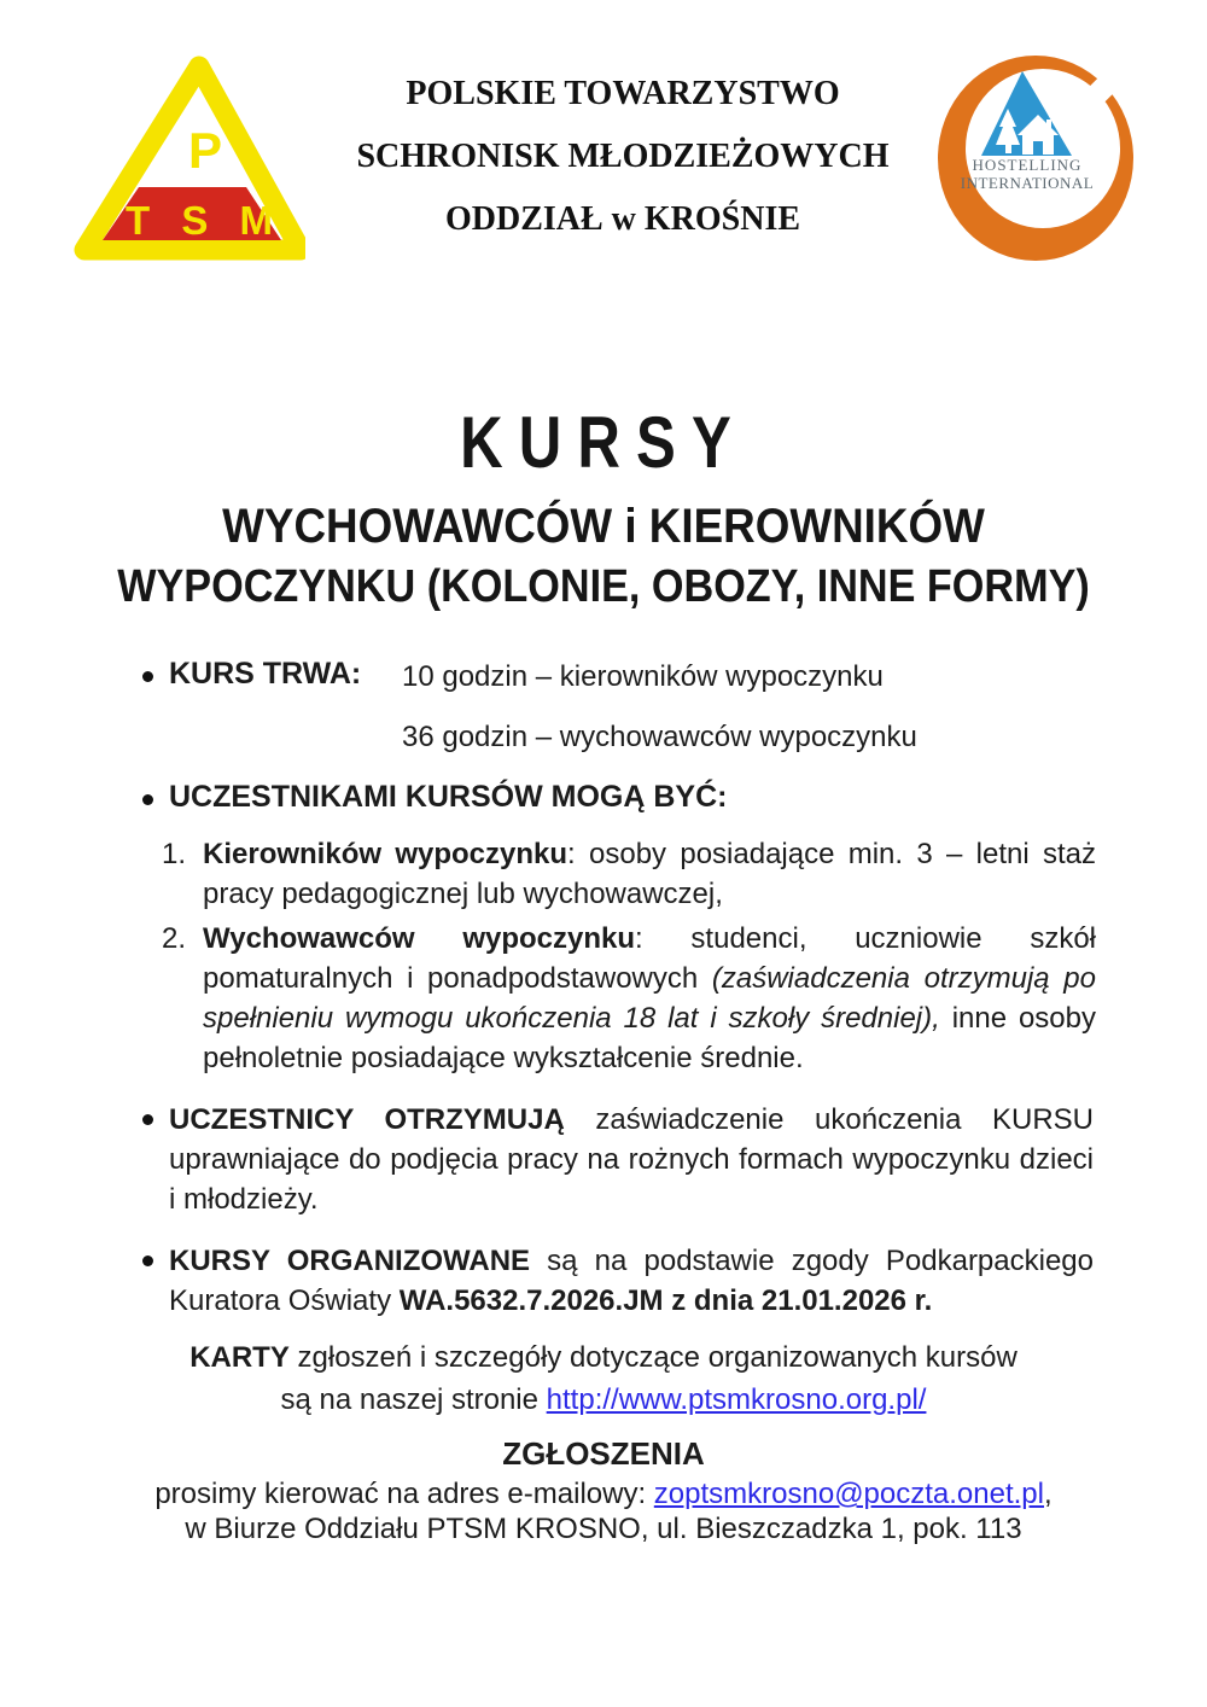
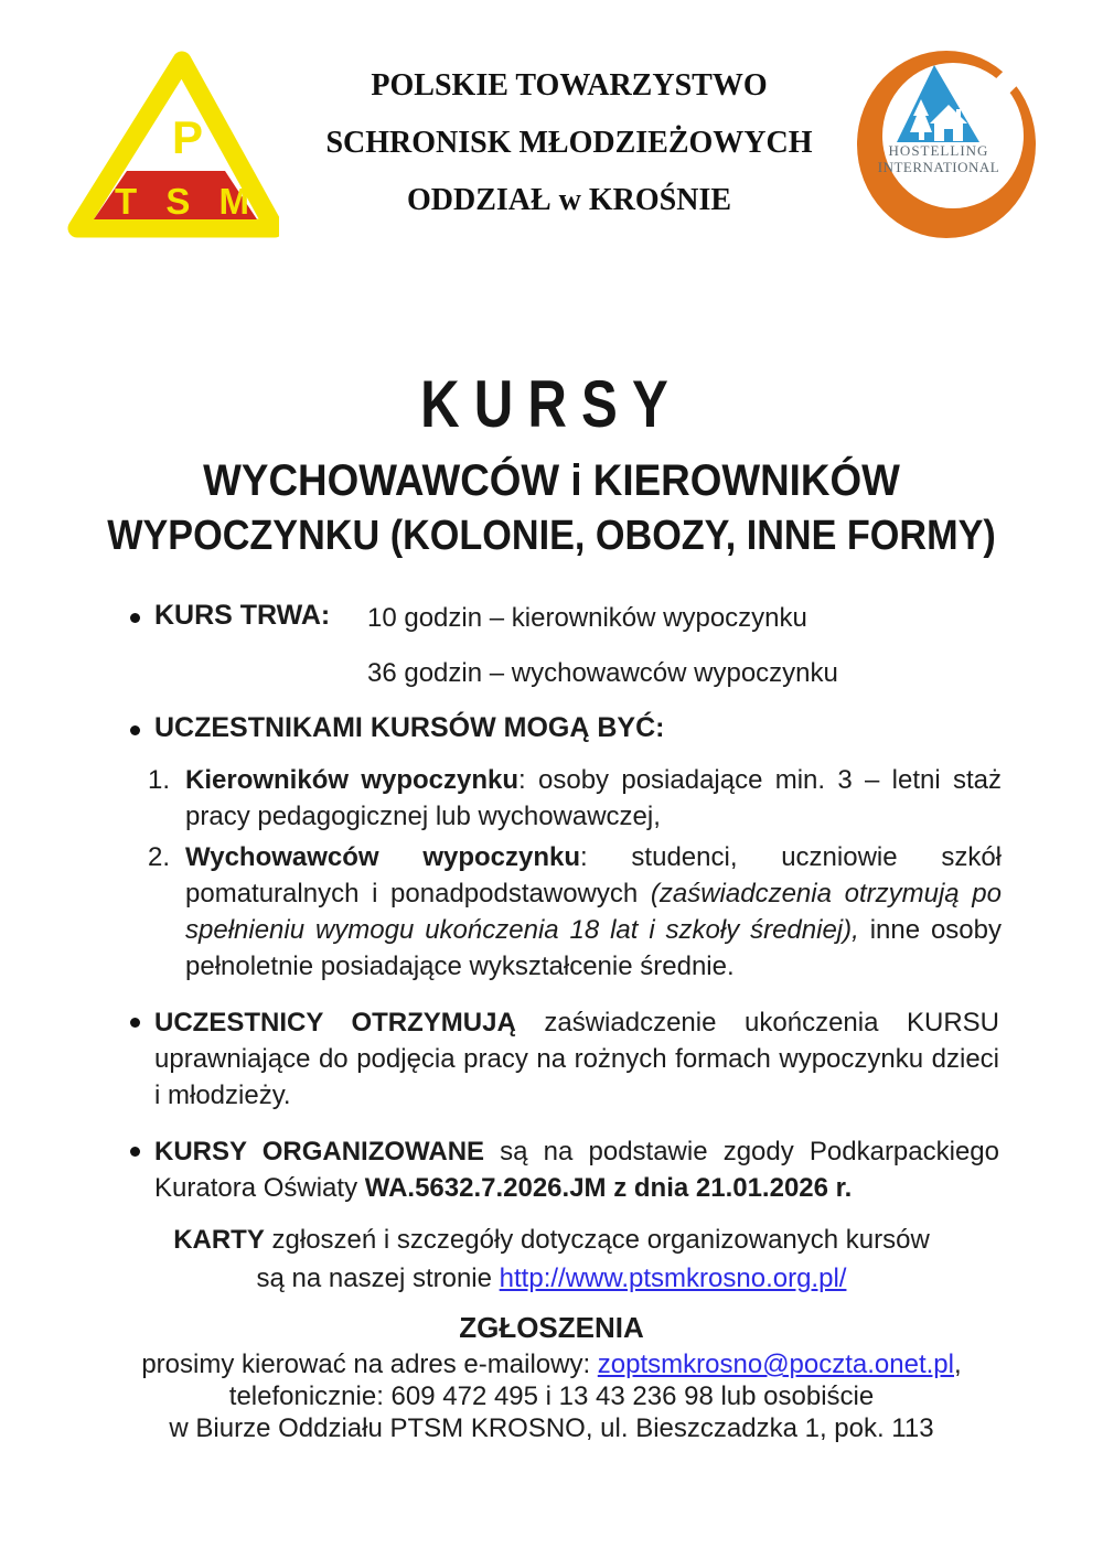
  P
  TSM
  POLSKIE TOWARZYSTWO
  SCHRONISK MŁODZIEŻOWYCH
  ODDZIAŁ w KROŚNIE
  HOSTELLING
  INTERNATIONAL
  KURSY
  WYCHOWAWCÓW i KIEROWNIKÓW
  WYPOCZYNKU (KOLONIE, OBOZY, INNE FORMY)
  KURS TRWA:
  10 godzin – kierowników wypoczynku
  36 godzin – wychowawców wypoczynku
  UCZESTNIKAMI KURSÓW MOGĄ BYĆ:
  1.
  Kierowników wypoczynku: osoby posiadające min. 3 – letni staż pracy pedagogicznej lub wychowawczej,
  2.
  Wychowawców wypoczynku: studenci, uczniowie szkół pomaturalnych i ponadpodstawowych (zaświadczenia otrzymują po spełnieniu wymogu ukończenia 18 lat i szkoły średniej), inne osoby pełnoletnie posiadające wykształcenie średnie.
  UCZESTNICY OTRZYMUJĄ zaświadczenie ukończenia KURSU uprawniające do podjęcia pracy na rożnych formach wypoczynku dzieci i młodzieży.
  KURSY ORGANIZOWANE są na podstawie zgody Podkarpackiego Kuratora Oświaty WA.5632.7.2026.JM z dnia 21.01.2026 r.
  KARTY zgłoszeń i szczegóły dotyczące organizowanych kursów są na naszej stronie http://www.ptsmkrosno.org.pl/
  ZGŁOSZENIA
  prosimy kierować na adres e-mailowy: zoptsmkrosno@poczta.onet.pl,
+ telefonicznie: 609 472 495 i 13 43 236 98 lub osobiście
  w Biurze Oddziału PTSM KROSNO, ul. Bieszczadzka 1, pok. 113
